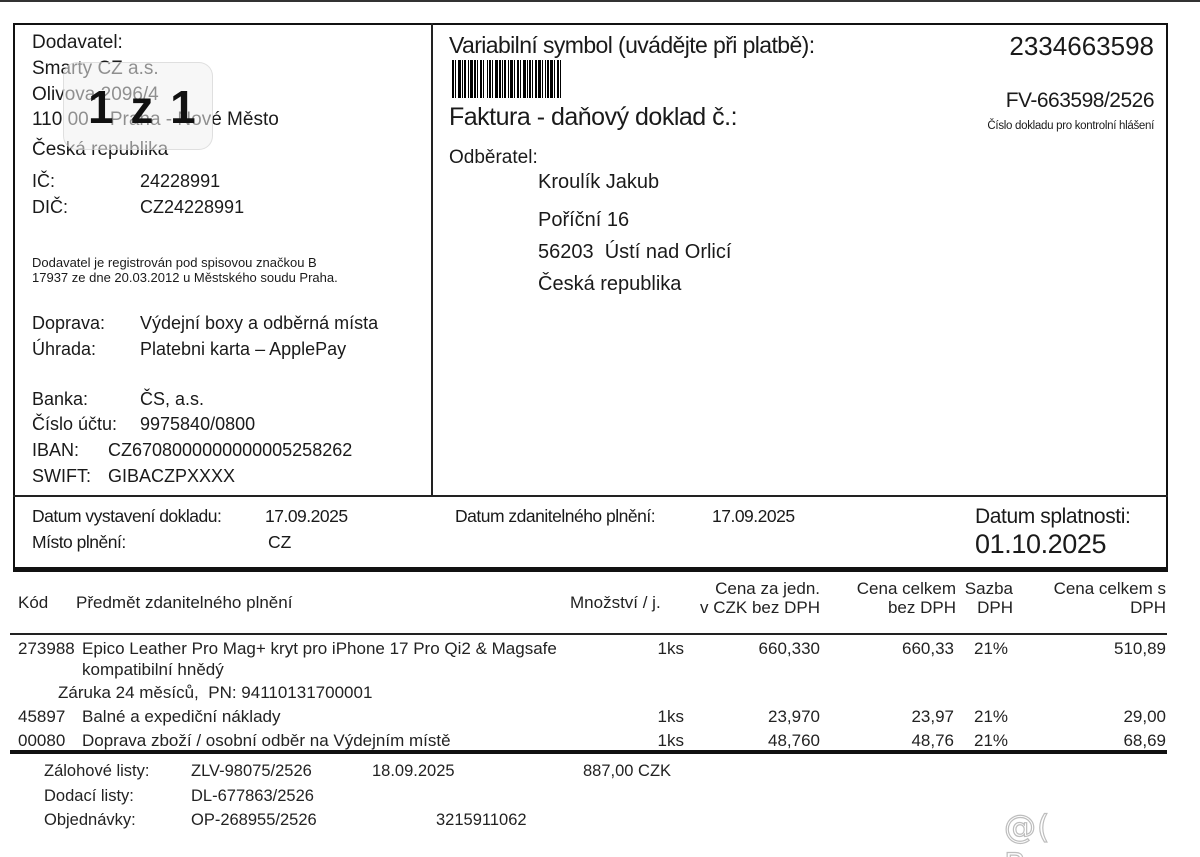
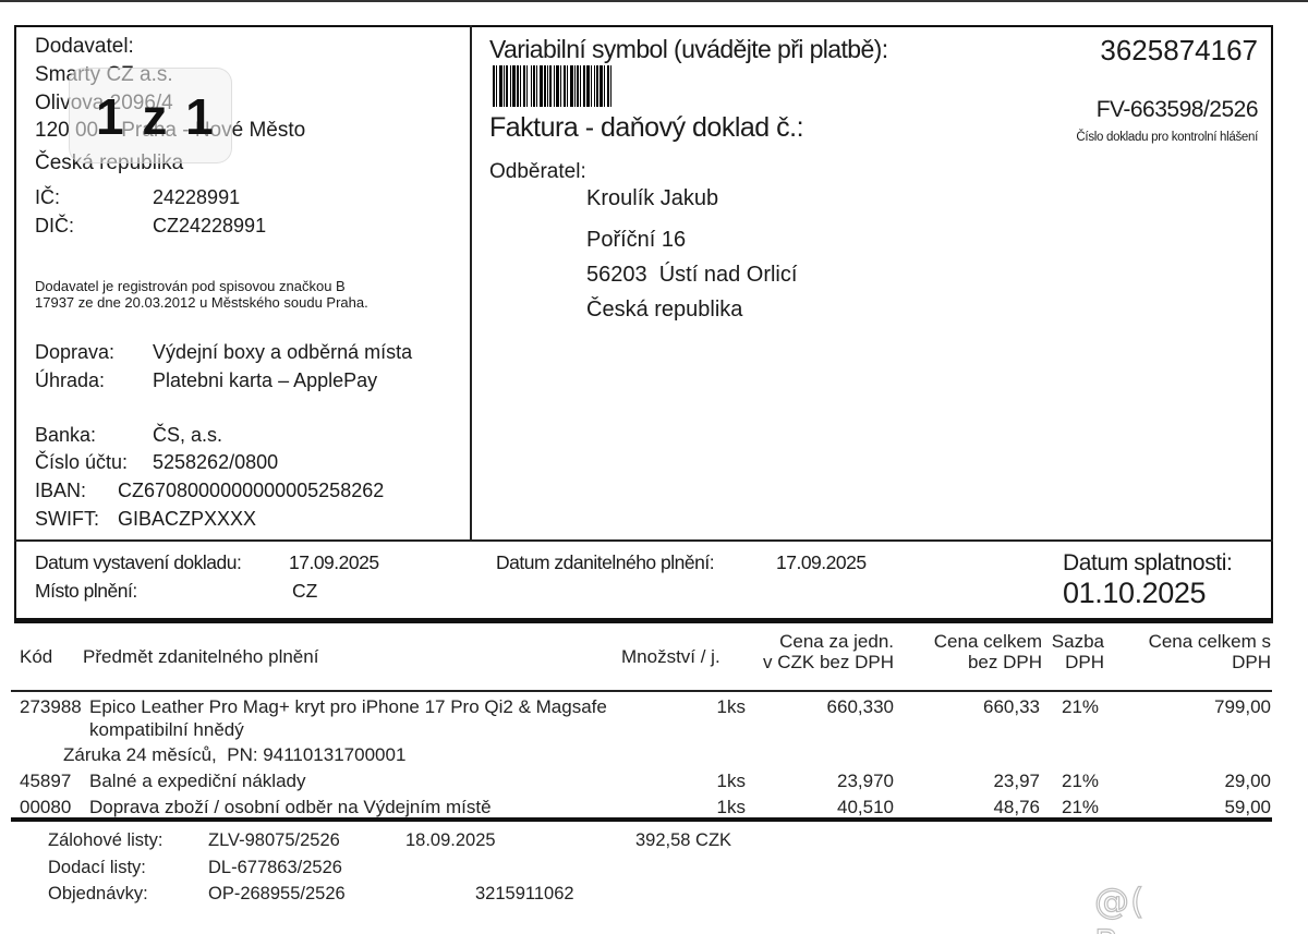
  Dodavatel:
  Smarty CZ a.s.
  Olivova 2096/4
- 110 00 Praha - Nové Město
+ 120 00 Praha - Nové Město
  Česká republika
  1 z 1
  IČ:
  24228991
  DIČ:
  CZ24228991
  Dodavatel je registrován pod spisovou značkou B
  17937 ze dne 20.03.2012 u Městského soudu Praha.
  Doprava:
  Výdejní boxy a odběrná místa
  Úhrada:
  Platebni karta – ApplePay
  Banka:
  ČS, a.s.
  Číslo účtu:
- 9975840/0800
+ 5258262/0800
  IBAN:
  CZ6708000000000005258262
  SWIFT:
  GIBACZPXXXX
  Variabilní symbol (uvádějte při platbě):
- 2334663598
+ 3625874167
  Faktura - daňový doklad č.:
  FV-663598/2526
  Číslo dokladu pro kontrolní hlášení
  Odběratel:
  Kroulík Jakub
  Poříční 16
  56203 Ústí nad Orlicí
  Česká republika
  Datum vystavení dokladu:
  17.09.2025
  Místo plnění:
  CZ
  Datum zdanitelného plnění:
  17.09.2025
  Datum splatnosti:
  01.10.2025
  Kód
  Předmět zdanitelného plnění
  Množství / j.
  Cena za jedn.
  v CZK bez DPH
  Cena celkem
  bez DPH
  Sazba
  DPH
  Cena celkem s
  DPH
  273988
  Epico Leather Pro Mag+ kryt pro iPhone 17 Pro Qi2 & Magsafe
  kompatibilní hnědý
  Záruka 24 měsíců, PN: 94110131700001
  1ks
  660,330
  660,33
  21%
- 510,89
+ 799,00
  45897
  Balné a expediční náklady
  1ks
  23,970
  23,97
  21%
  29,00
  00080
  Doprava zboží / osobní odběr na Výdejním místě
  1ks
- 48,760
+ 40,510
  48,76
  21%
- 68,69
+ 59,00
  Zálohové listy:
  ZLV-98075/2526
  18.09.2025
- 887,00 CZK
+ 392,58 CZK
  Dodací listy:
  DL-677863/2526
  Objednávky:
  OP-268955/2526
  3215911062
